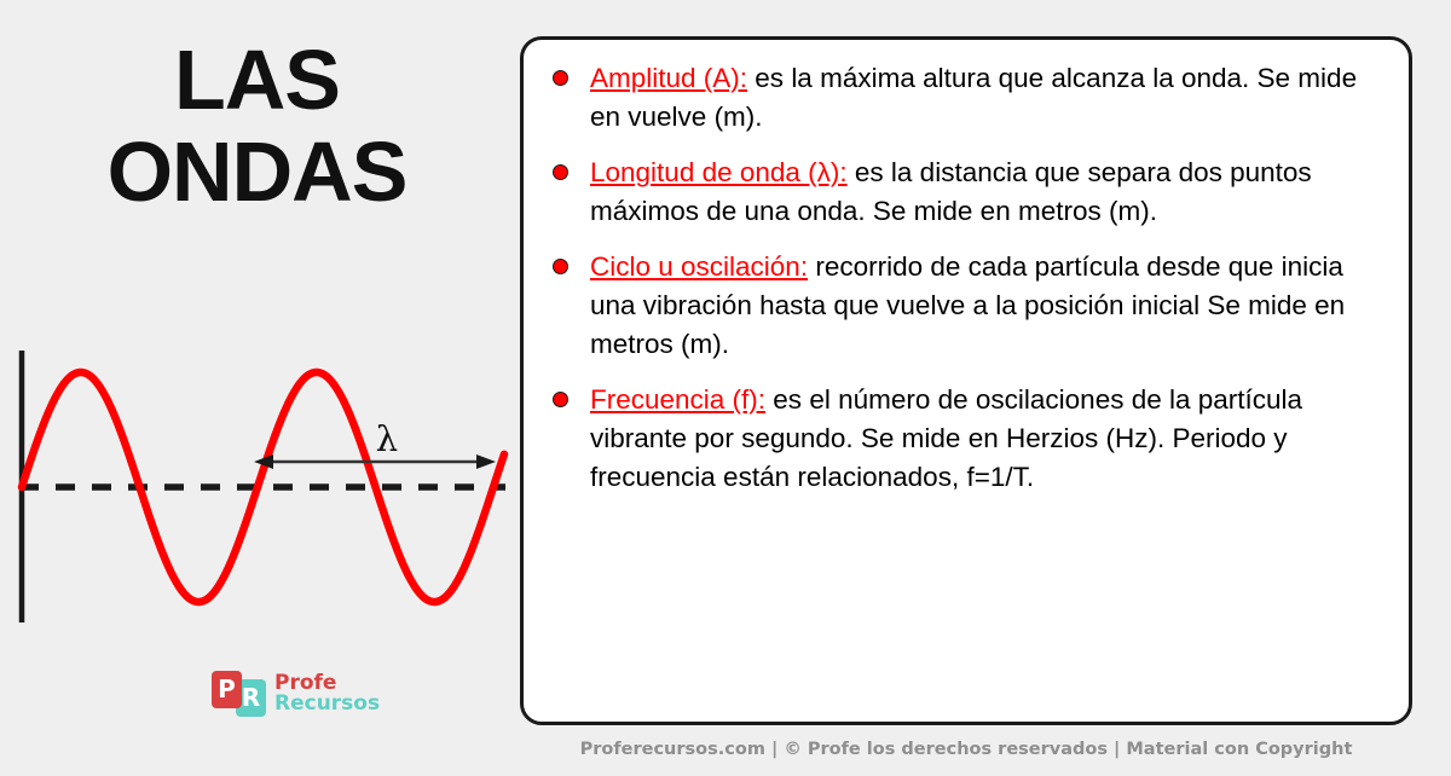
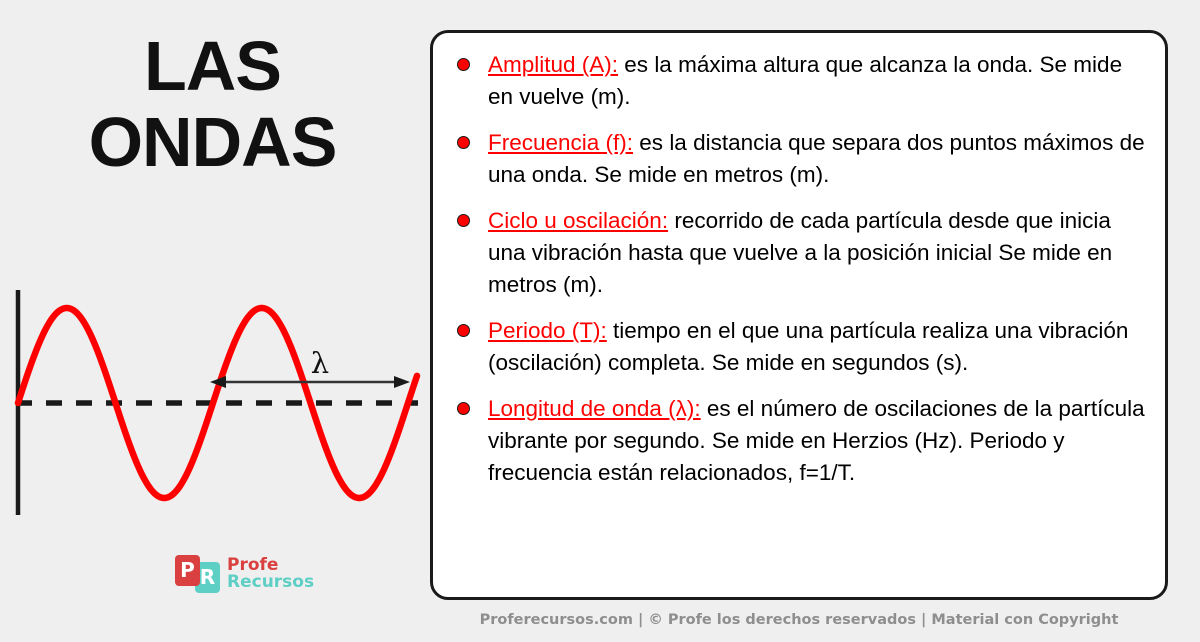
  LAS
  ONDAS
  λ
  P
  R
  Profe
  Recursos
  Amplitud (A): es la máxima altura que alcanza la onda. Se mide en vuelve (m).
- Longitud de onda (λ): es la distancia que separa dos puntos máximos de una onda. Se mide en metros (m).
+ Frecuencia (f): es la distancia que separa dos puntos máximos de una onda. Se mide en metros (m).
  Ciclo u oscilación: recorrido de cada partícula desde que inicia una vibración hasta que vuelve a la posición inicial Se mide en metros (m).
+ Periodo (T): tiempo en el que una partícula realiza una vibración (oscilación) completa. Se mide en segundos (s).
- Frecuencia (f): es el número de oscilaciones de la partícula vibrante por segundo. Se mide en Herzios (Hz). Periodo y frecuencia están relacionados, f=1/T.
+ Longitud de onda (λ): es el número de oscilaciones de la partícula vibrante por segundo. Se mide en Herzios (Hz). Periodo y frecuencia están relacionados, f=1/T.
  Proferecursos.com | © Profe los derechos reservados | Material con Copyright
